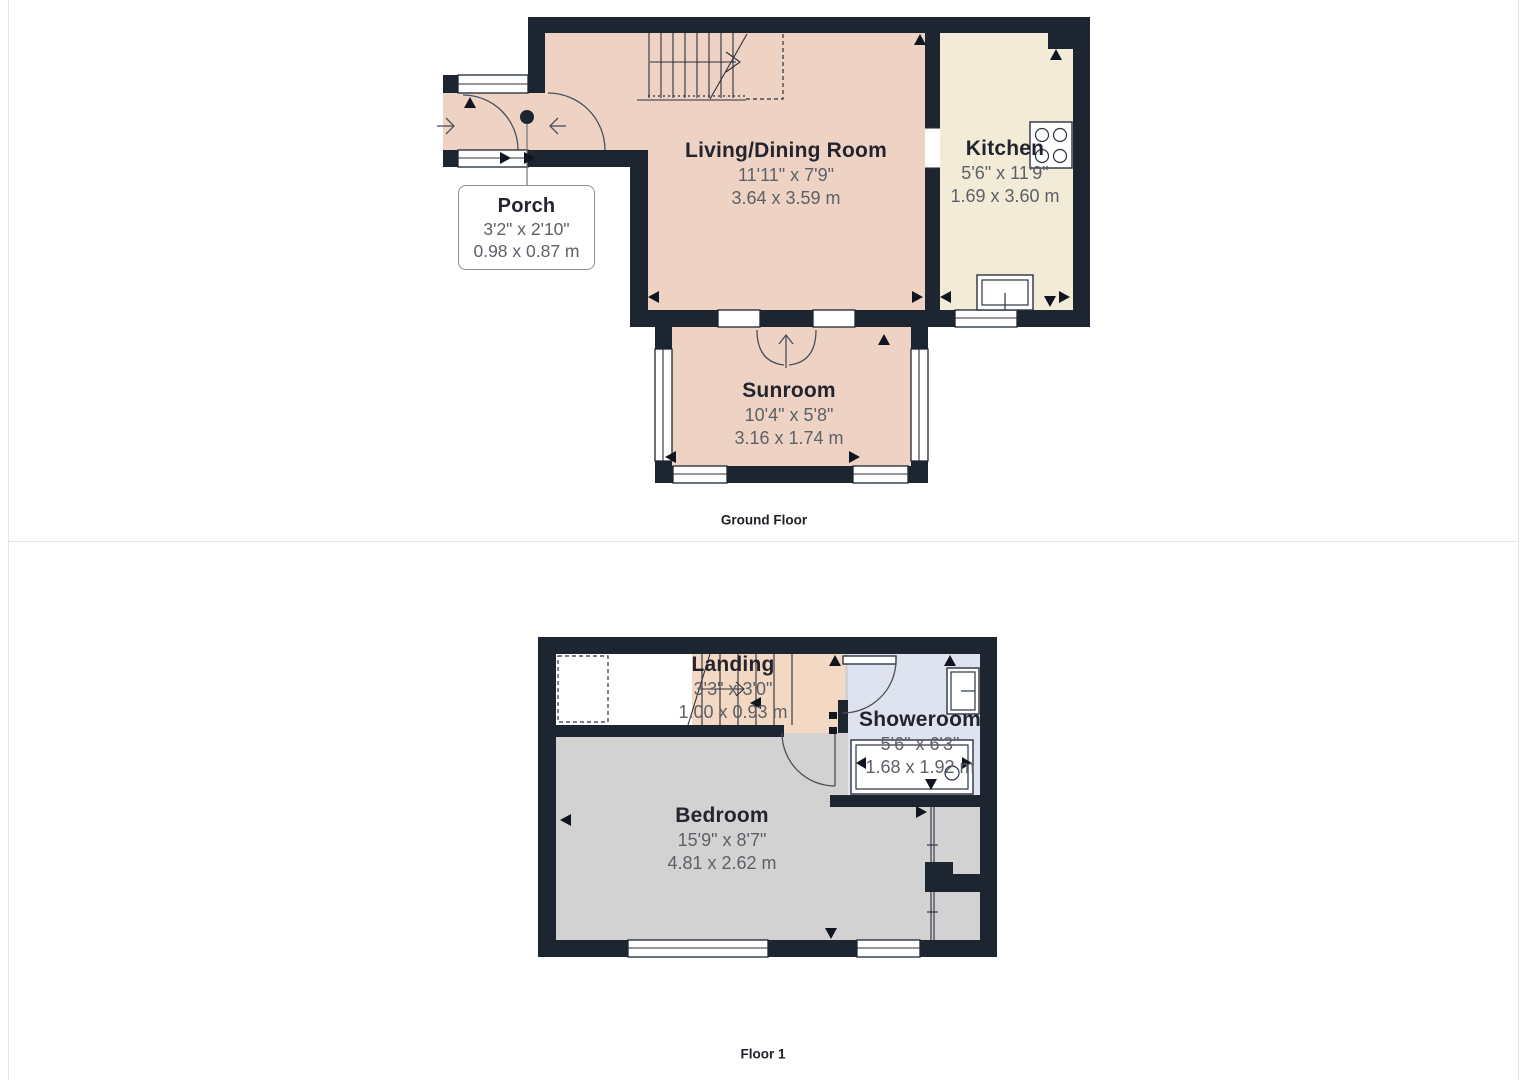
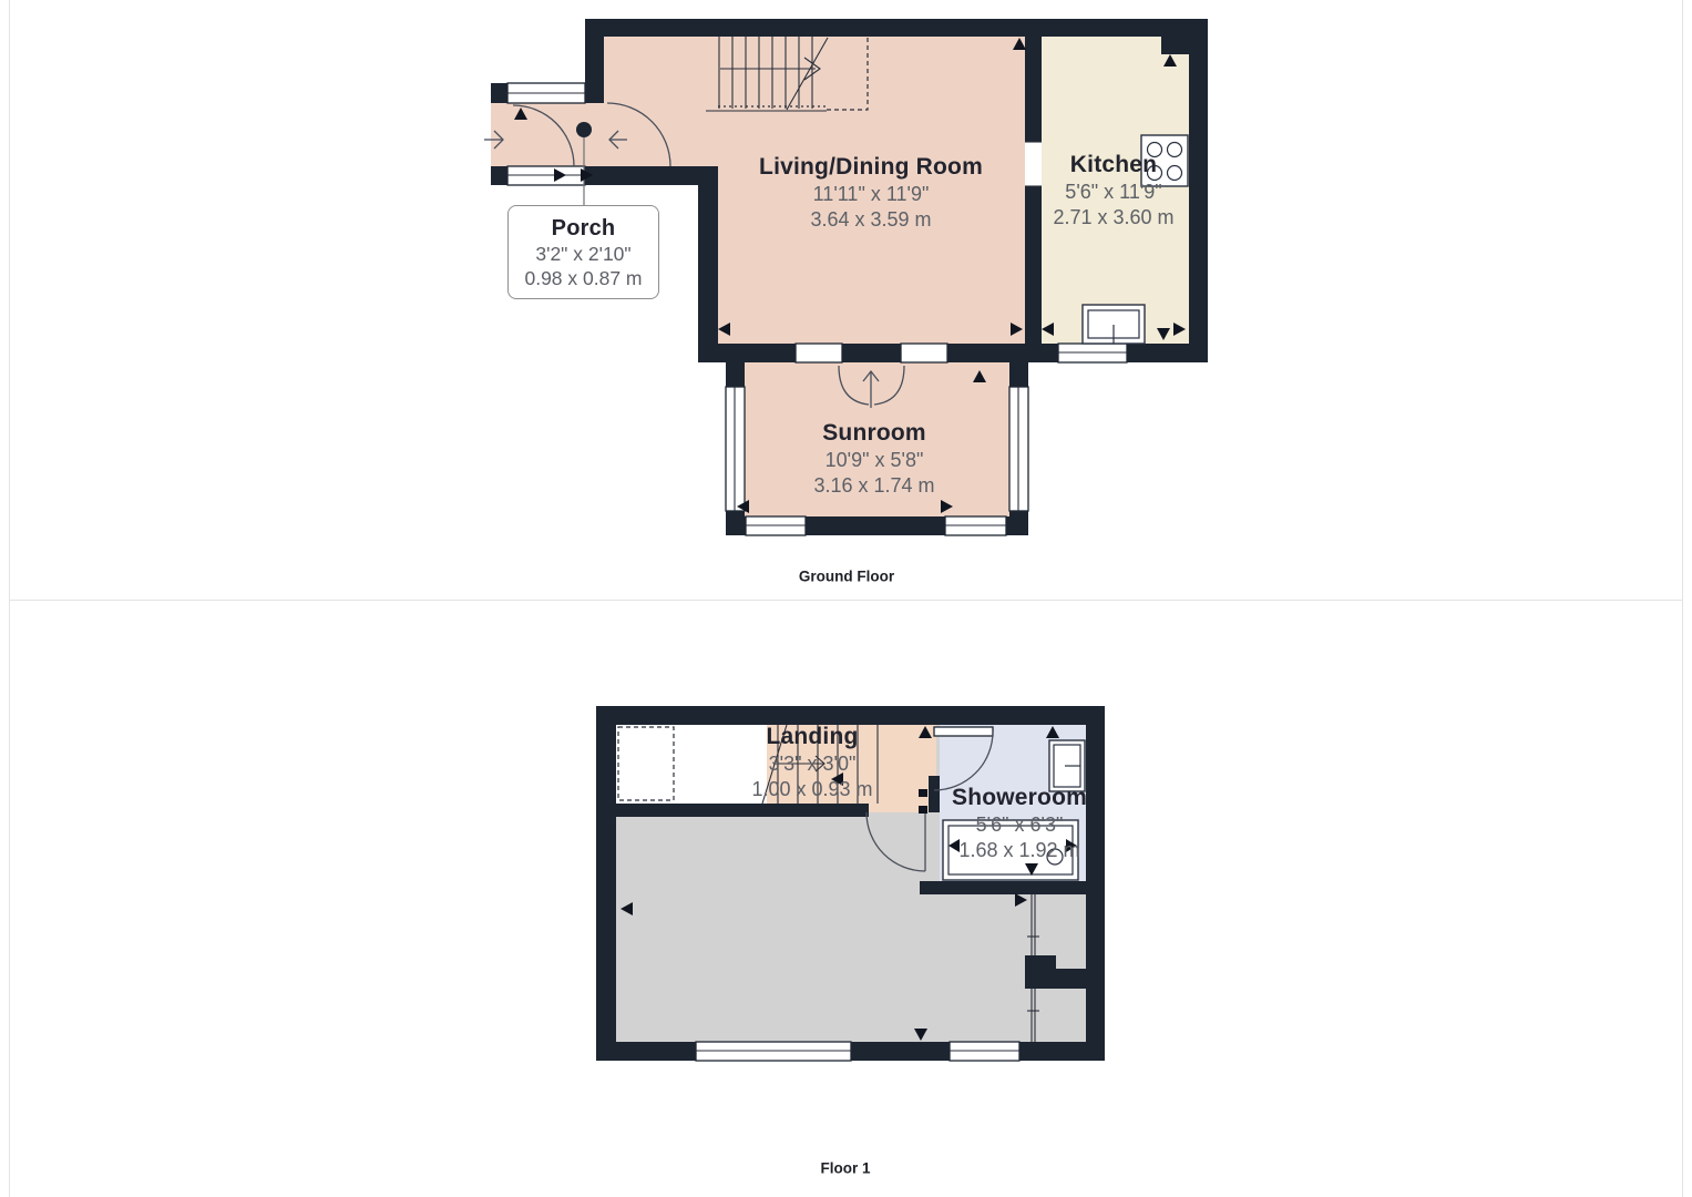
  Porch
  3'2" x 2'10"
  0.98 x 0.87 m
  Living/Dining Room
- 11'11" x 7'9"
+ 11'11" x 11'9"
  3.64 x 3.59 m
  Kitchen
  5'6" x 11'9"
- 1.69 x 3.60 m
+ 2.71 x 3.60 m
  Sunroom
- 10'4" x 5'8"
+ 10'9" x 5'8"
  3.16 x 1.74 m
  Ground Floor
  Landing
  3'3" x 3'0"
  1.00 x 0.93 m
  Showeroom
  5'6" x 6'3"
  1.68 x 1.92 m
- Bedroom
- 15'9" x 8'7"
- 4.81 x 2.62 m
  Floor 1
